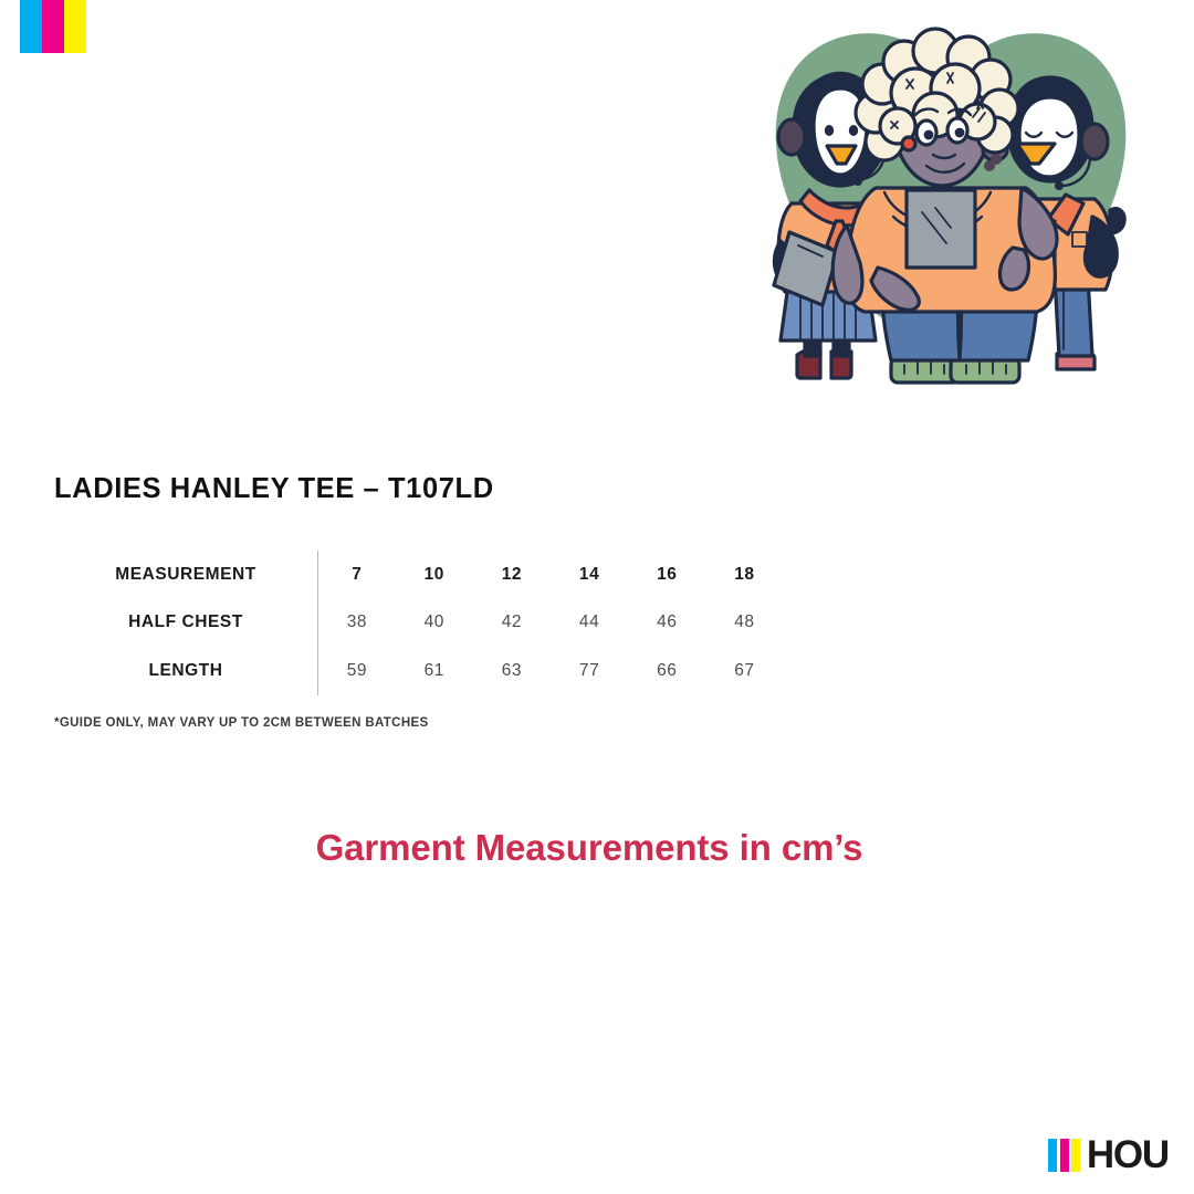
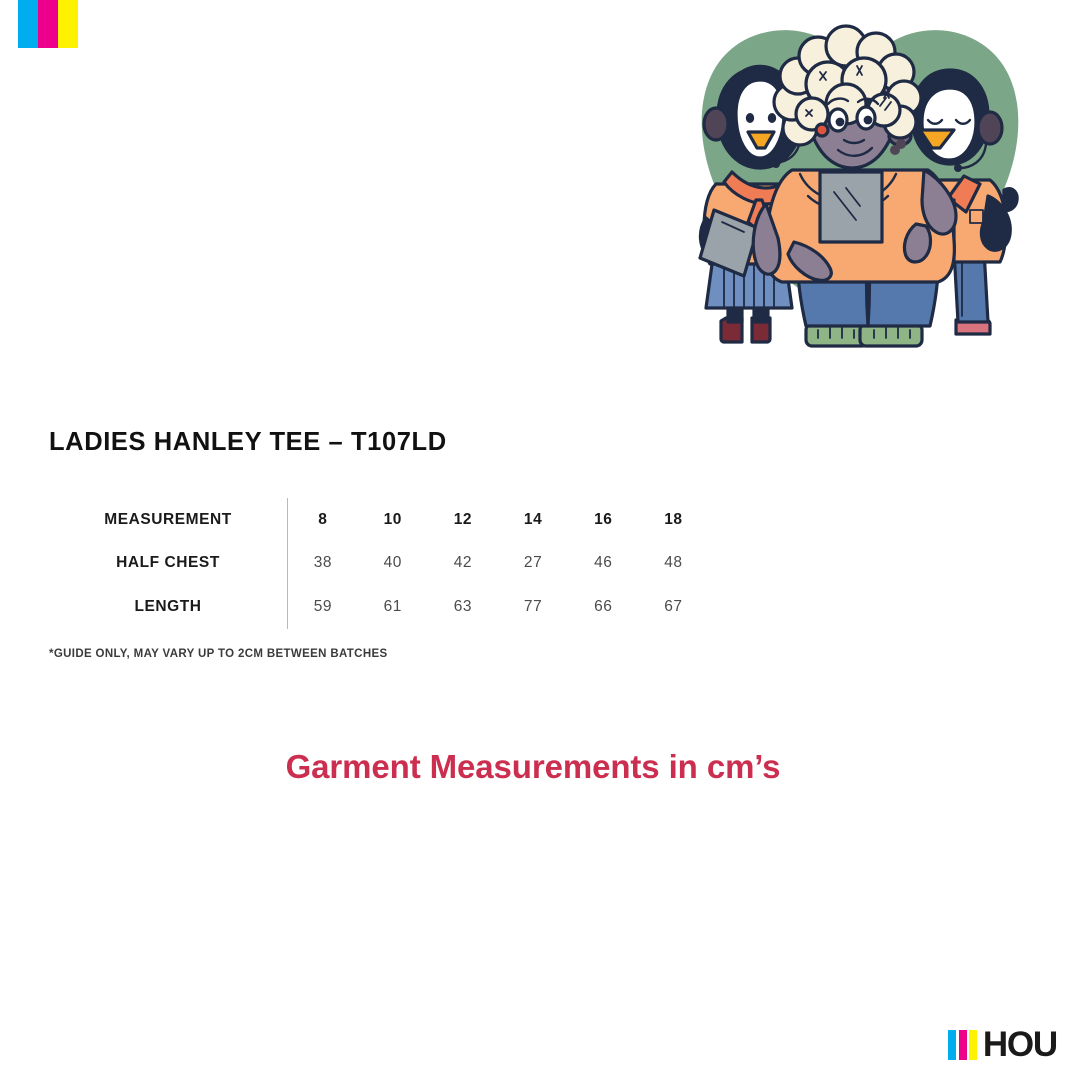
  LADIES HANLEY TEE – T107LD
- MEASUREMENT	7	10	12	14	16	18
+ MEASUREMENT	8	10	12	14	16	18
- HALF CHEST	38	40	42	44	46	48
+ HALF CHEST	38	40	42	27	46	48
  LENGTH	59	61	63	77	66	67
  *GUIDE ONLY, MAY VARY UP TO 2CM BETWEEN BATCHES
  Garment Measurements in cm’s
  HOU
